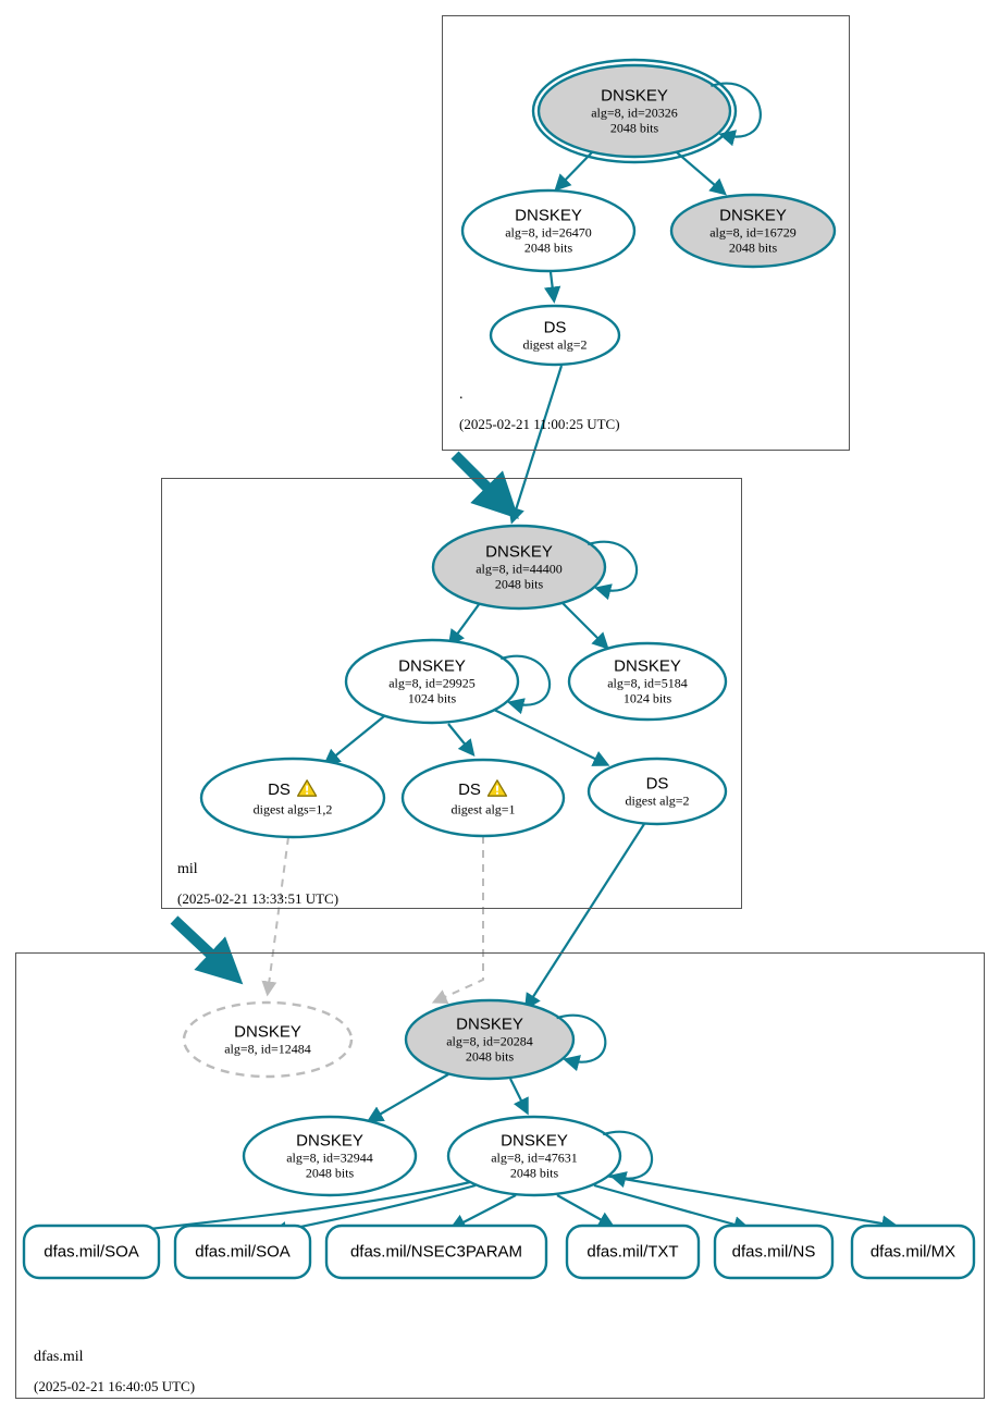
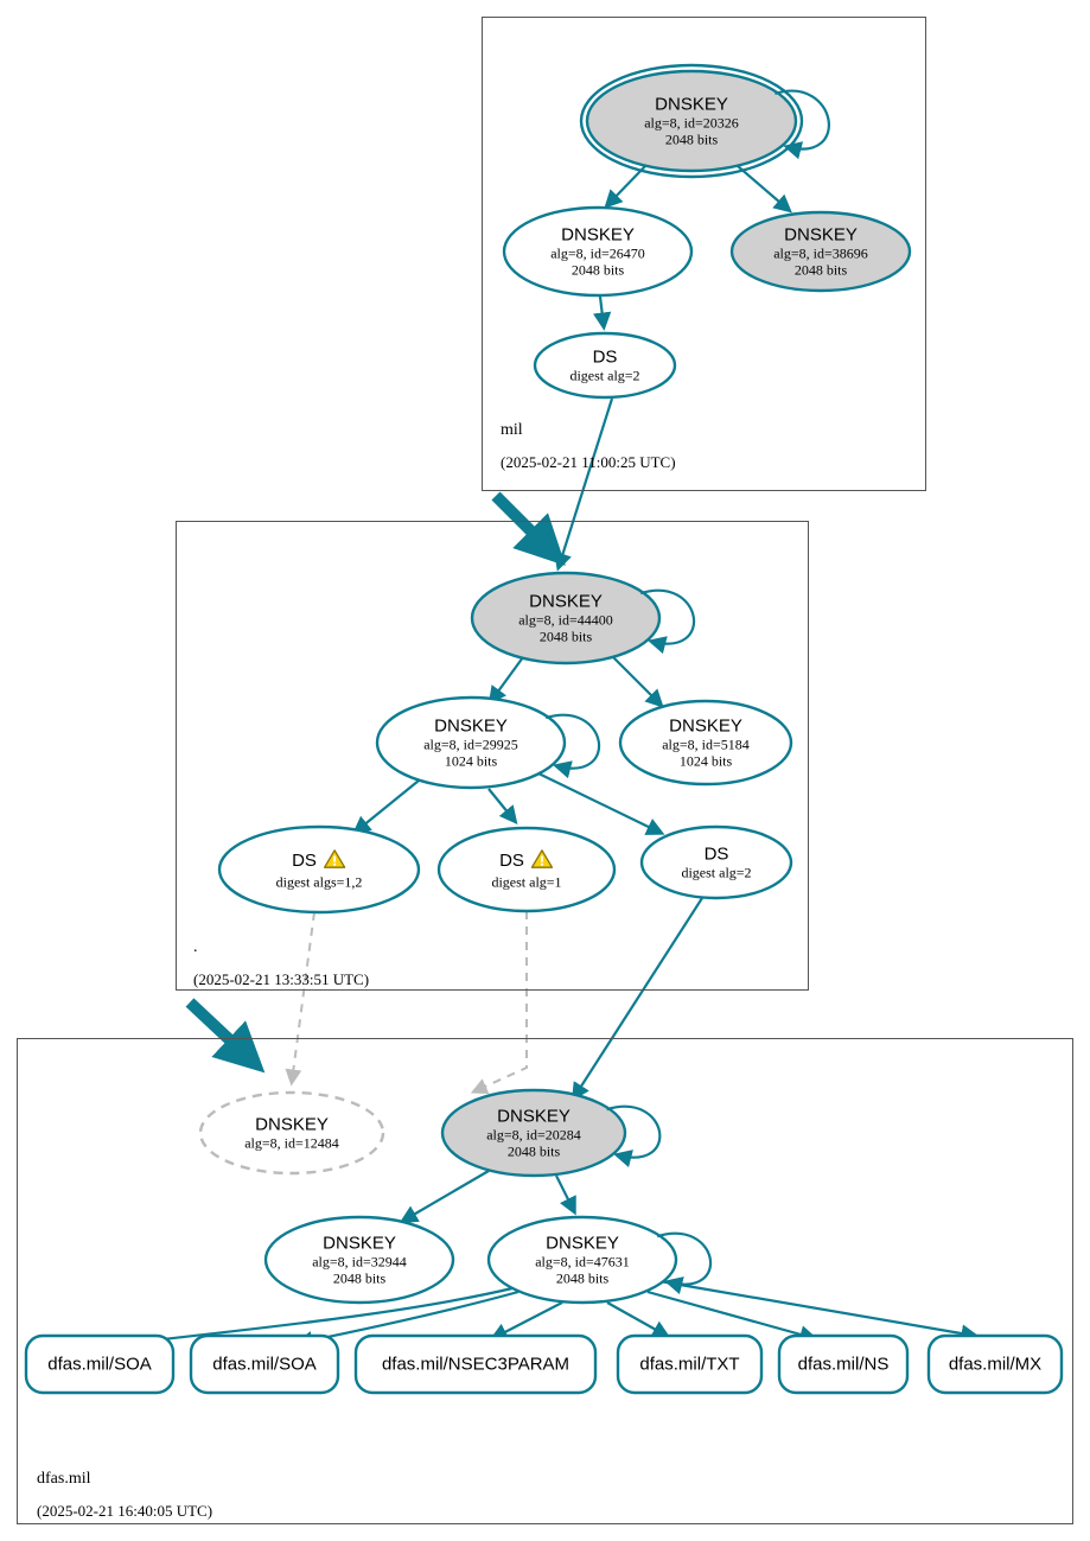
- .
+ mil
  (2025-02-21 11:00:25 UTC)
- mil
+ .
  (2025-02-21 13:33:51 UTC)
  dfas.mil
  (2025-02-21 16:40:05 UTC)
  DNSKEY
  alg=8, id=20326
  2048 bits
  DNSKEY
  alg=8, id=26470
  2048 bits
  DNSKEY
- alg=8, id=16729
+ alg=8, id=38696
  2048 bits
  DS
  digest alg=2
  DNSKEY
  alg=8, id=44400
  2048 bits
  DNSKEY
  alg=8, id=29925
  1024 bits
  DNSKEY
  alg=8, id=5184
  1024 bits
  DS
  digest algs=1,2
  DS
  digest alg=1
  DS
  digest alg=2
  DNSKEY
  alg=8, id=12484
  DNSKEY
  alg=8, id=20284
  2048 bits
  DNSKEY
  alg=8, id=32944
  2048 bits
  DNSKEY
  alg=8, id=47631
  2048 bits
  dfas.mil/SOA
  dfas.mil/SOA
  dfas.mil/NSEC3PARAM
  dfas.mil/TXT
  dfas.mil/NS
  dfas.mil/MX
